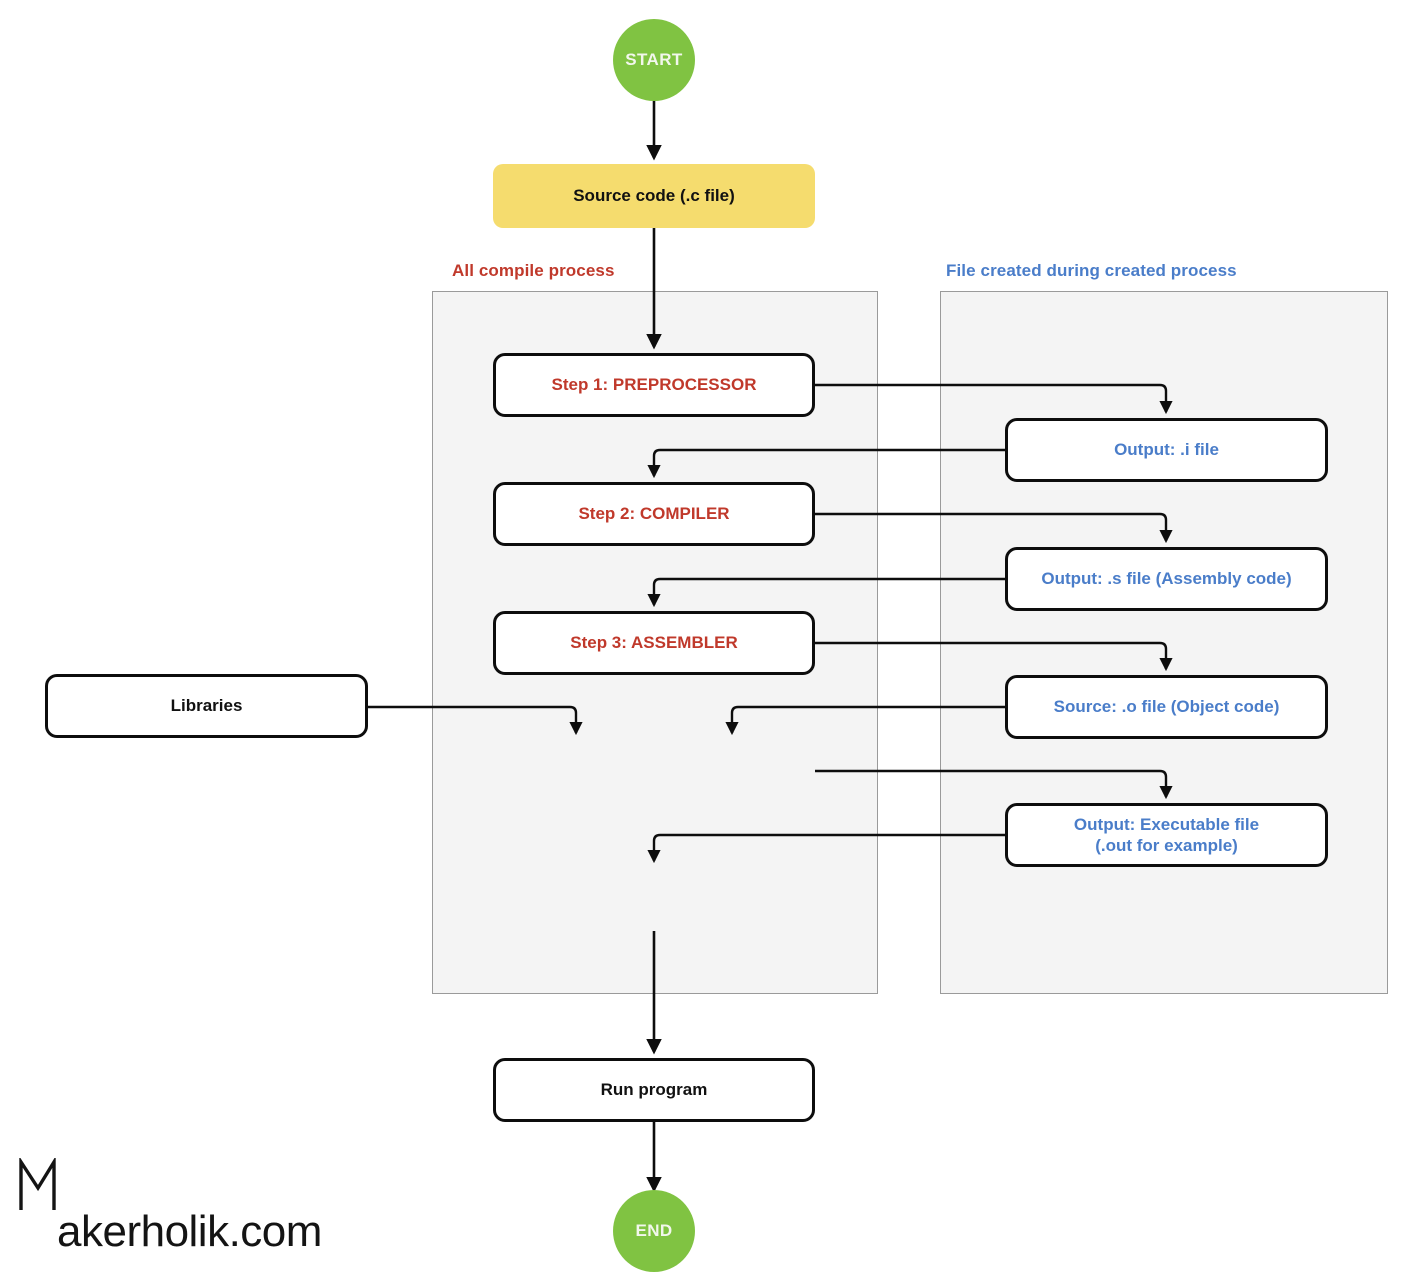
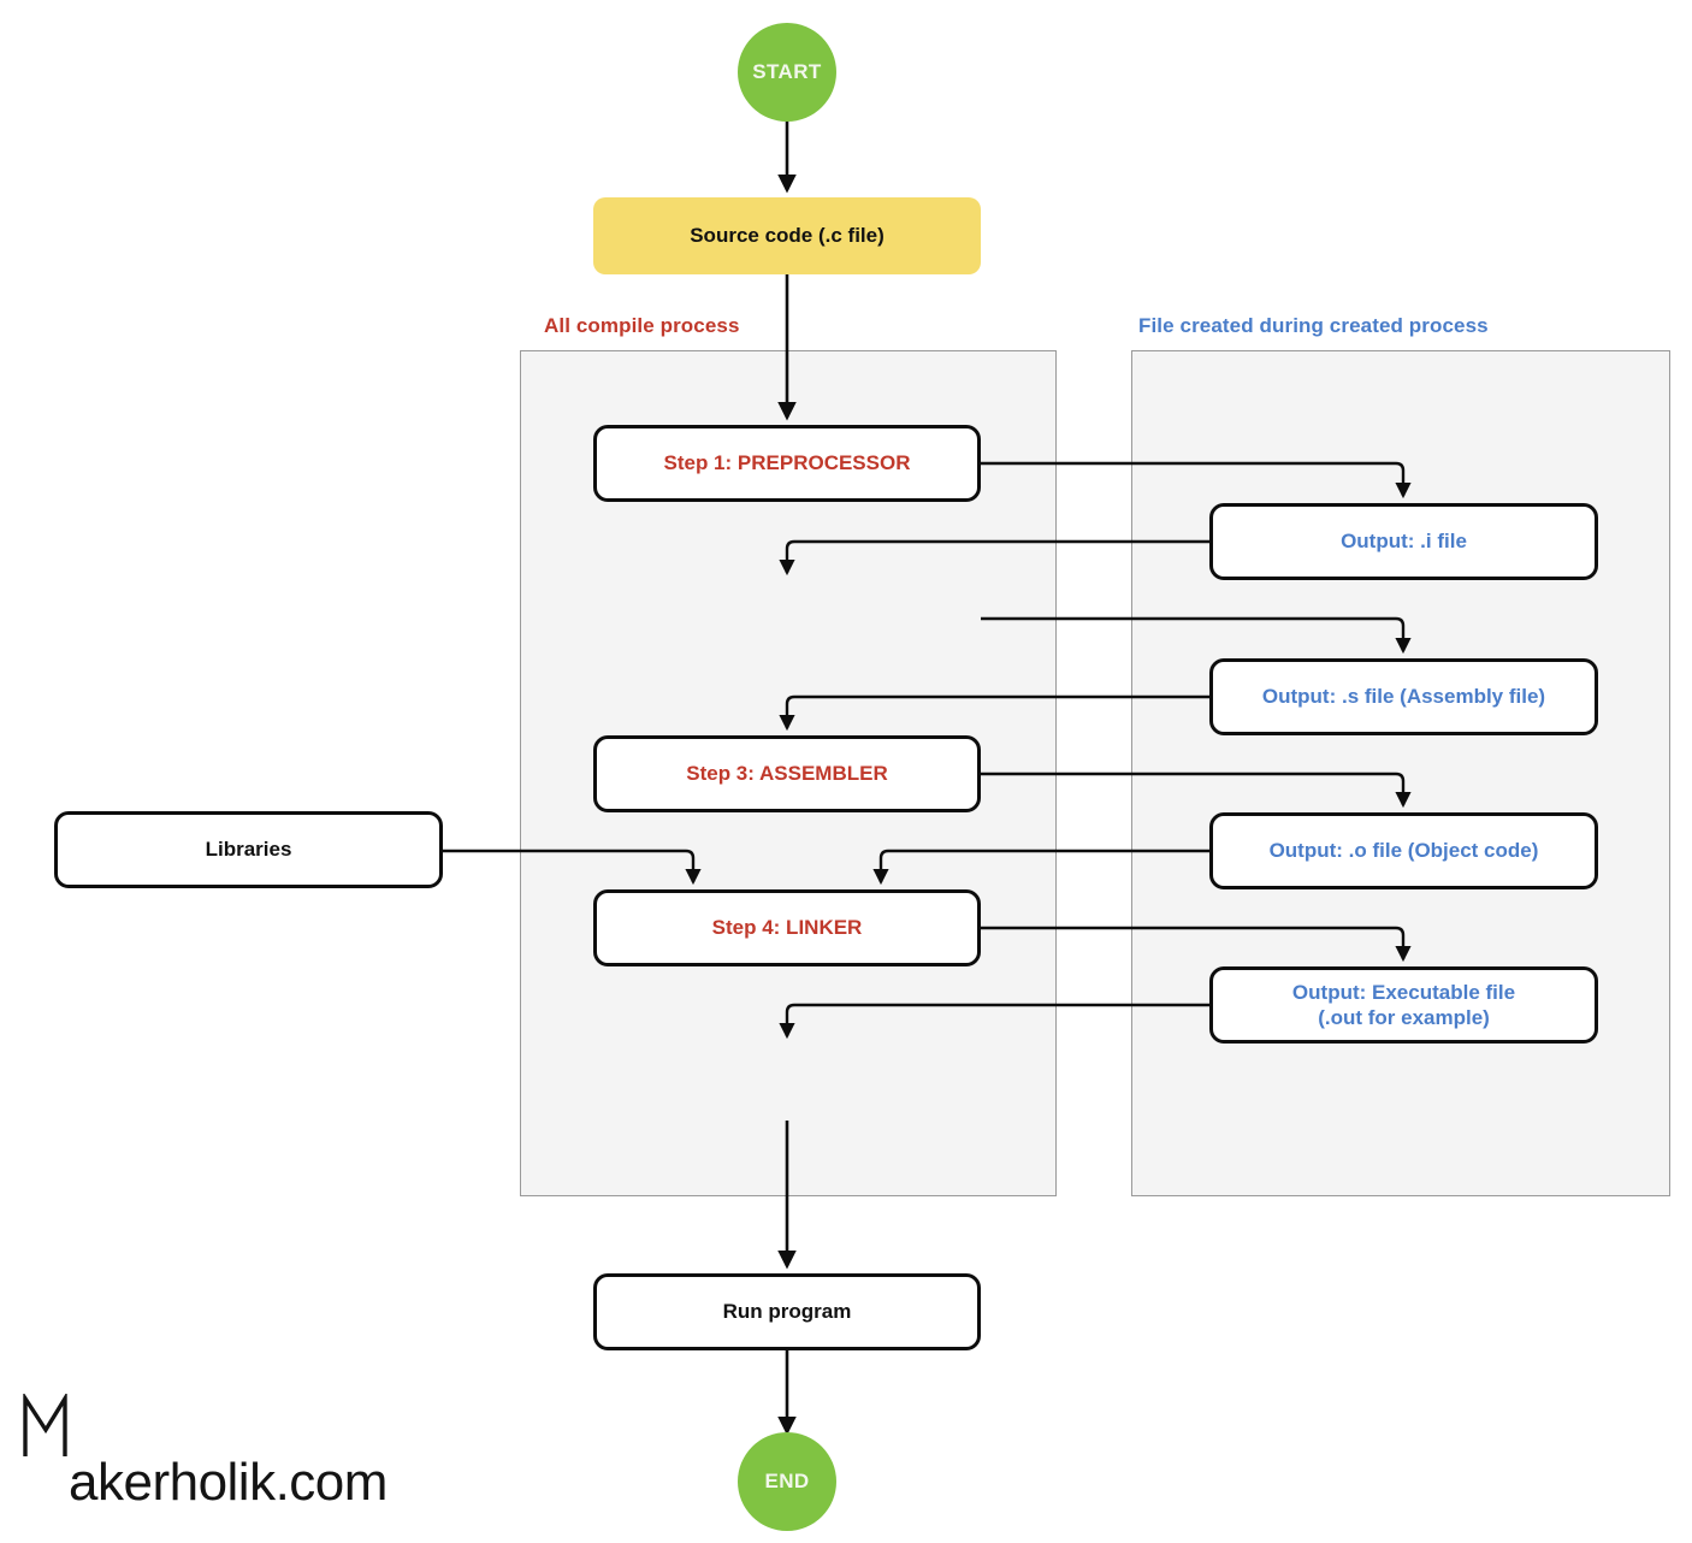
  All compile process
  File created during created process
  START
  END
  Source code (.c file)
  Step 1: PREPROCESSOR
- Step 2: COMPILER
  Step 3: ASSEMBLER
+ Step 4: LINKER
  Output: .i file
- Output: .s file (Assembly code)
+ Output: .s file (Assembly file)
- Source: .o file (Object code)
+ Output: .o file (Object code)
  Output: Executable file
  (.out for example)
  Libraries
  Run program
  akerholik.com
